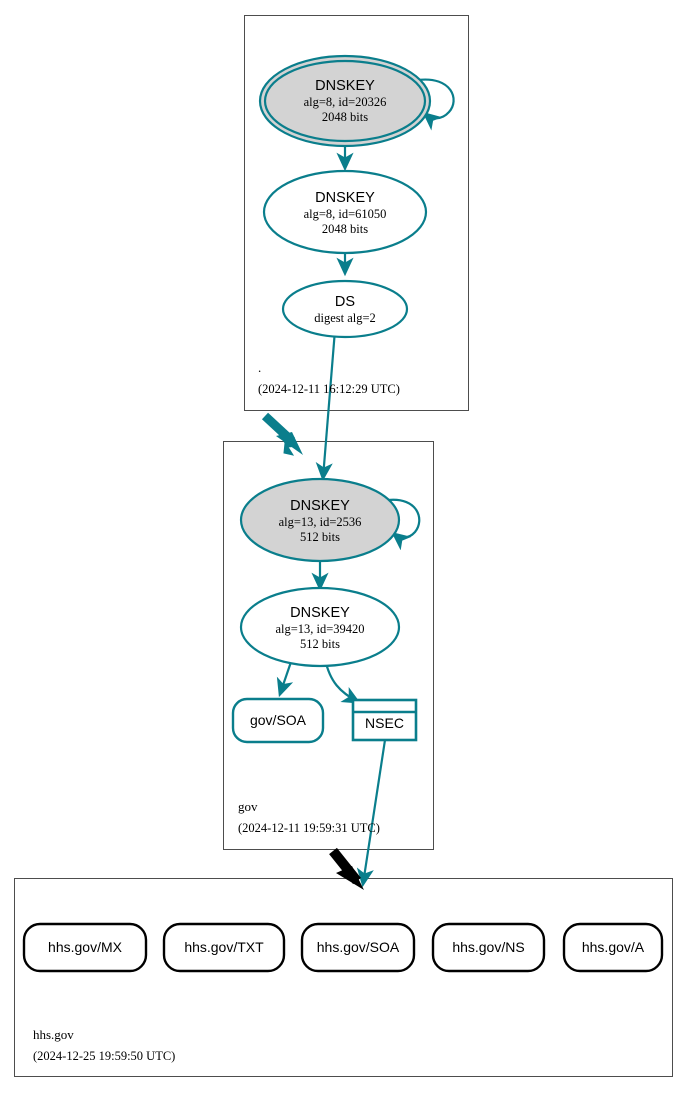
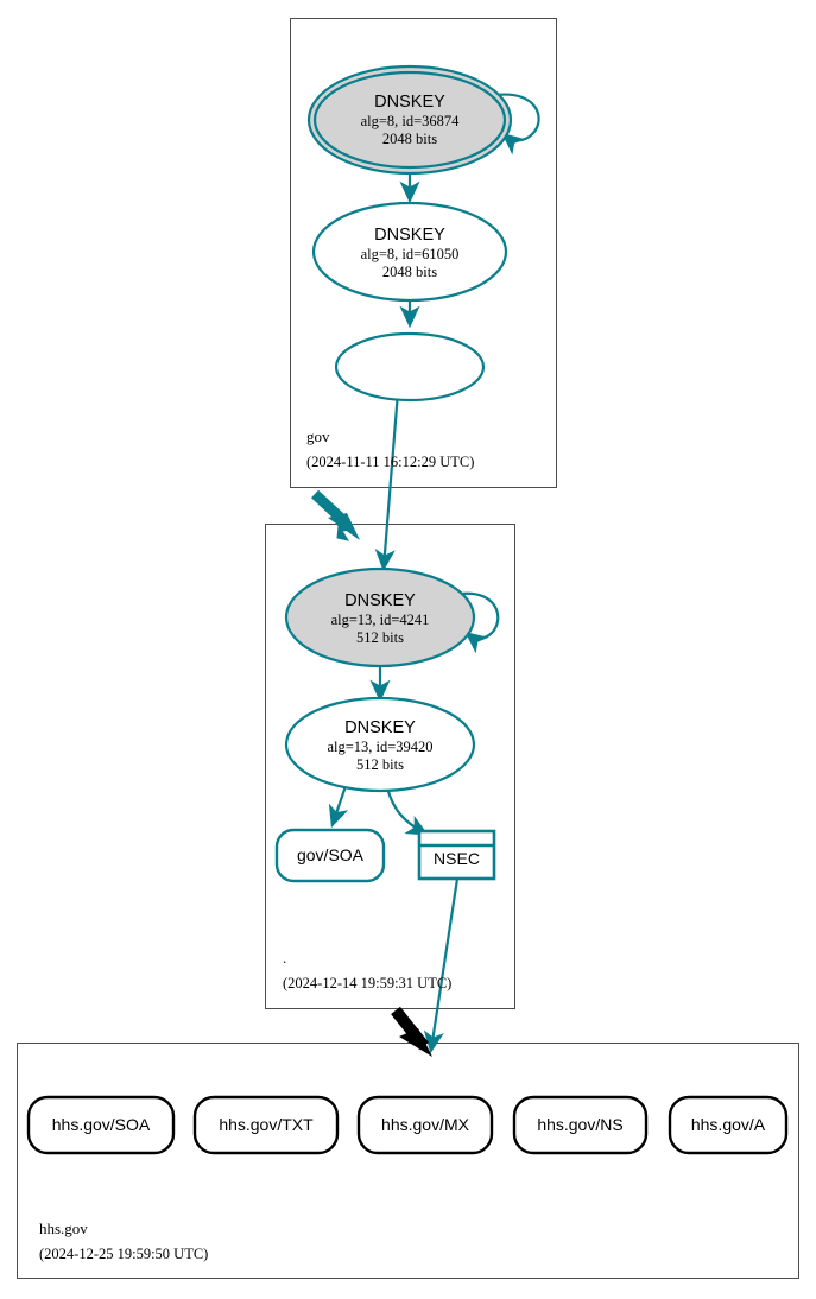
  DNSKEY
- alg=8, id=20326
+ alg=8, id=36874
  2048 bits
  DNSKEY
  alg=8, id=61050
  2048 bits
- DS
- digest alg=2
- .
+ gov
- (2024-12-11 16:12:29 UTC)
+ (2024-11-11 16:12:29 UTC)
  DNSKEY
- alg=13, id=2536
+ alg=13, id=4241
  512 bits
  DNSKEY
  alg=13, id=39420
  512 bits
  gov/SOA
  NSEC
- gov
+ .
- (2024-12-11 19:59:31 UTC)
+ (2024-12-14 19:59:31 UTC)
- hhs.gov/MX
+ hhs.gov/SOA
  hhs.gov/TXT
- hhs.gov/SOA
+ hhs.gov/MX
  hhs.gov/NS
  hhs.gov/A
  hhs.gov
  (2024-12-25 19:59:50 UTC)
